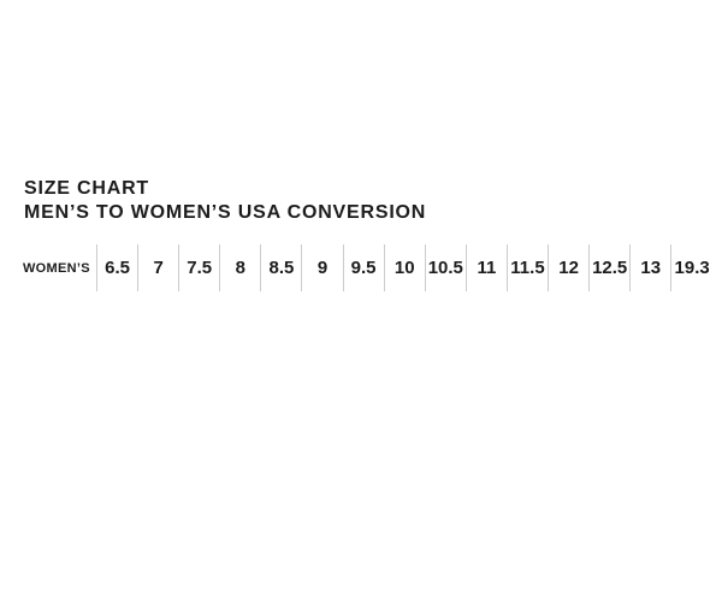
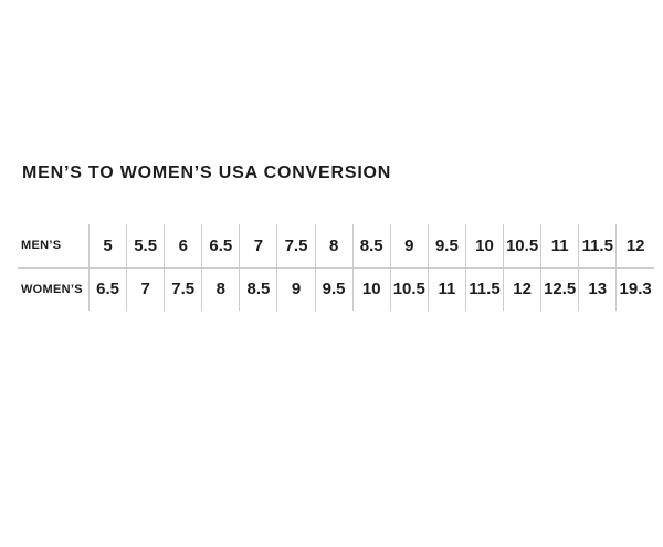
- SIZE CHART
  MEN’S TO WOMEN’S USA CONVERSION
+ MEN’S	5	5.5	6	6.5	7	7.5	8	8.5	9	9.5	10	10.5	11	11.5	12
  WOMEN’S	6.5	7	7.5	8	8.5	9	9.5	10	10.5	11	11.5	12	12.5	13	19.3
